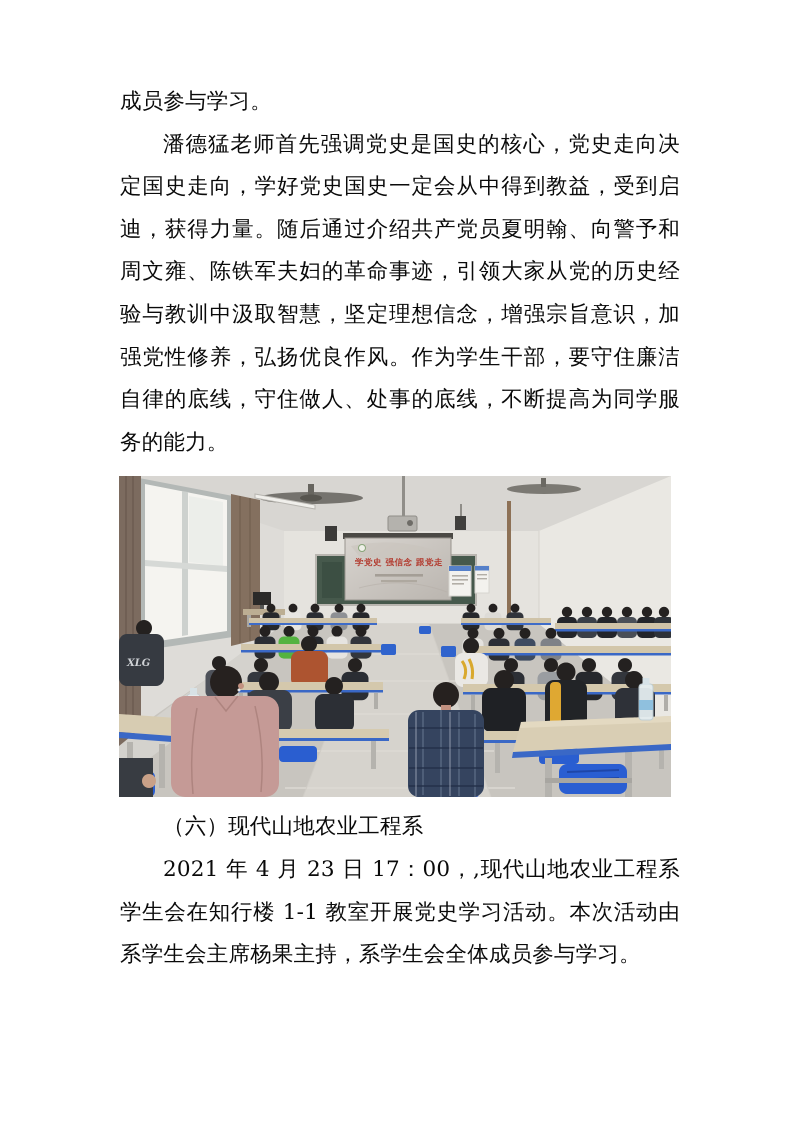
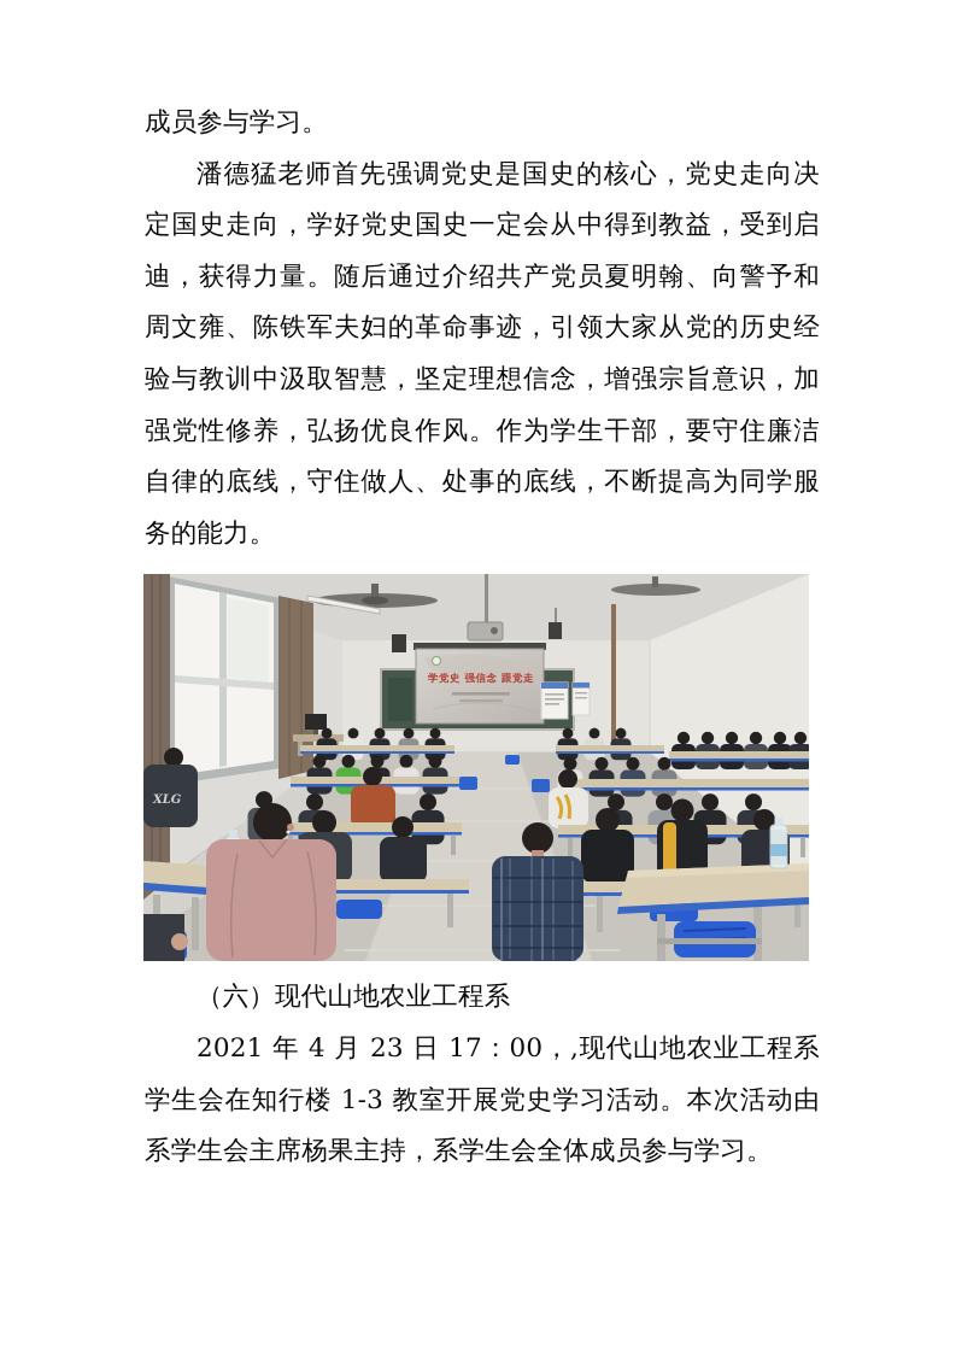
  成员参与学习。
  潘德猛老师首先强调党史是国史的核心，党史走向决定国史走向，学好党史国史一定会从中得到教益，受到启迪，获得力量。随后通过介绍共产党员夏明翰、向警予和周文雍、陈铁军夫妇的革命事迹，引领大家从党的历史经验与教训中汲取智慧，坚定理想信念，增强宗旨意识，加强党性修养，弘扬优良作风。作为学生干部，要守住廉洁自律的底线，守住做人、处事的底线，不断提高为同学服务的能力。
  学党史 强信念 跟党走
  XLG
  （六）现代山地农业工程系
- 2021 年 4 月 23 日 17：00，,现代山地农业工程系学生会在知行楼 1-1 教室开展党史学习活动。本次活动由系学生会主席杨果主持，系学生会全体成员参与学习。
+ 2021 年 4 月 23 日 17：00，,现代山地农业工程系学生会在知行楼 1-3 教室开展党史学习活动。本次活动由系学生会主席杨果主持，系学生会全体成员参与学习。
